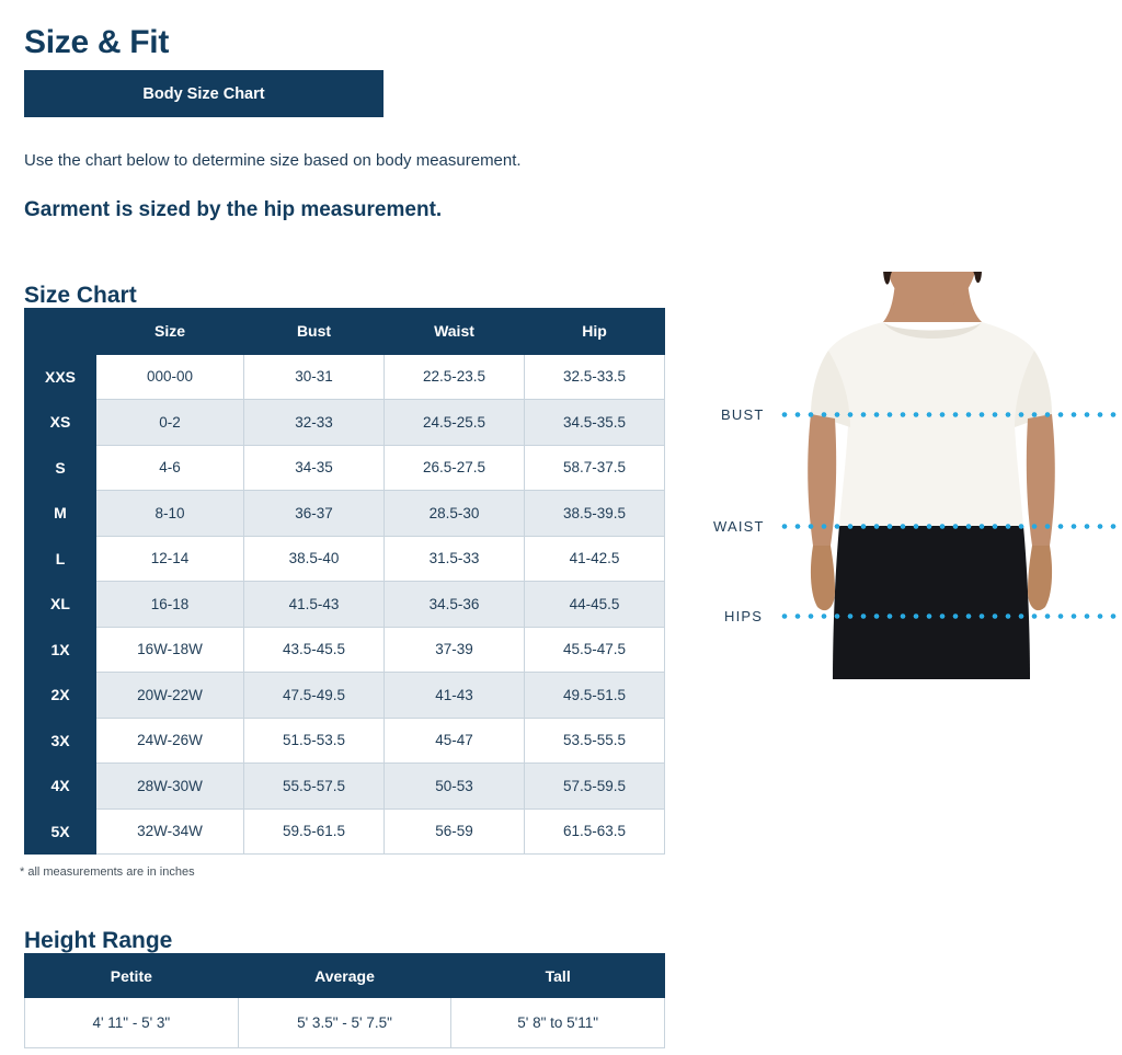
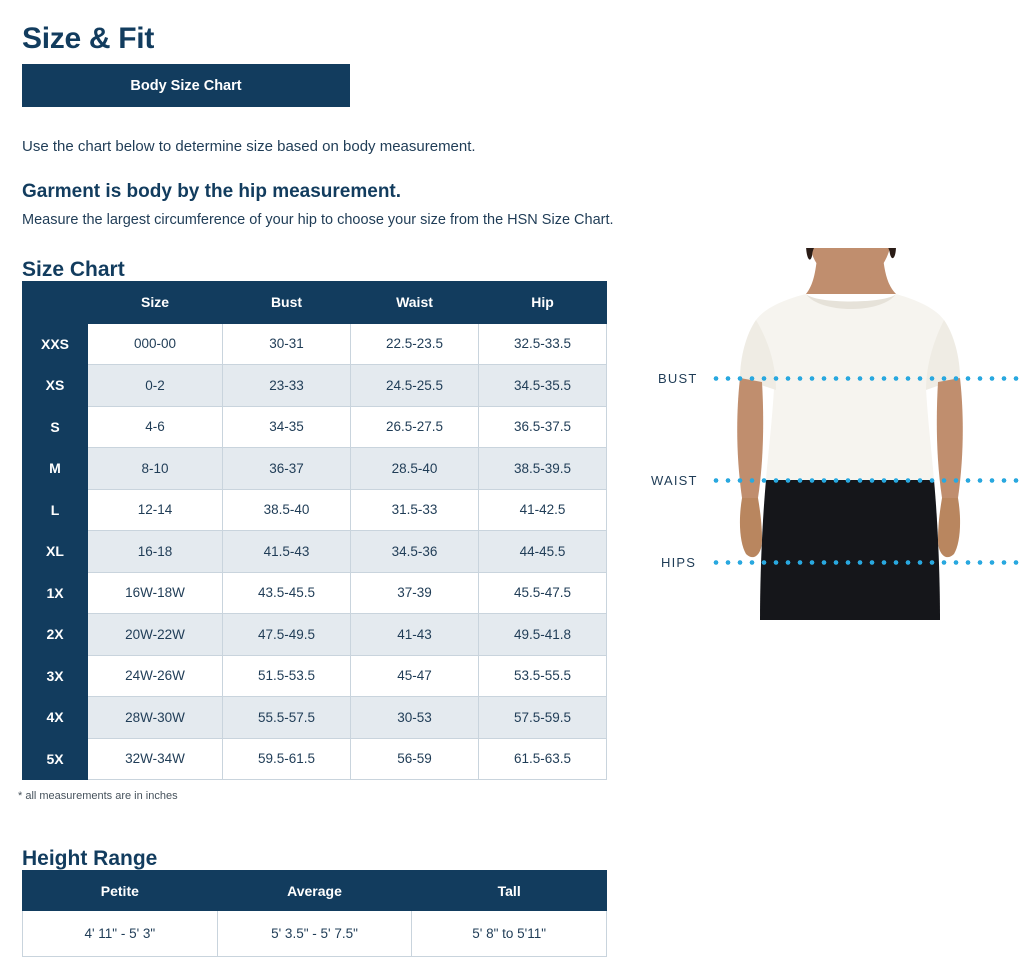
  Size & Fit
  Body Size Chart
  Use the chart below to determine size based on body measurement.
- Garment is sized by the hip measurement.
+ Garment is body by the hip measurement.
+ Measure the largest circumference of your hip to choose your size from the HSN Size Chart.
  Size Chart
  	Size	Bust	Waist	Hip
  XXS	000-00	30-31	22.5-23.5	32.5-33.5
- XS	0-2	32-33	24.5-25.5	34.5-35.5
+ XS	0-2	23-33	24.5-25.5	34.5-35.5
- S	4-6	34-35	26.5-27.5	58.7-37.5
+ S	4-6	34-35	26.5-27.5	36.5-37.5
- M	8-10	36-37	28.5-30	38.5-39.5
+ M	8-10	36-37	28.5-40	38.5-39.5
  L	12-14	38.5-40	31.5-33	41-42.5
  XL	16-18	41.5-43	34.5-36	44-45.5
  1X	16W-18W	43.5-45.5	37-39	45.5-47.5
- 2X	20W-22W	47.5-49.5	41-43	49.5-51.5
+ 2X	20W-22W	47.5-49.5	41-43	49.5-41.8
  3X	24W-26W	51.5-53.5	45-47	53.5-55.5
- 4X	28W-30W	55.5-57.5	50-53	57.5-59.5
+ 4X	28W-30W	55.5-57.5	30-53	57.5-59.5
  5X	32W-34W	59.5-61.5	56-59	61.5-63.5
  * all measurements are in inches
  Height Range
  Petite	Average	Tall
  4' 11" - 5' 3"	5' 3.5" - 5' 7.5"	5' 8" to 5'11"
  BUST
  WAIST
  HIPS
